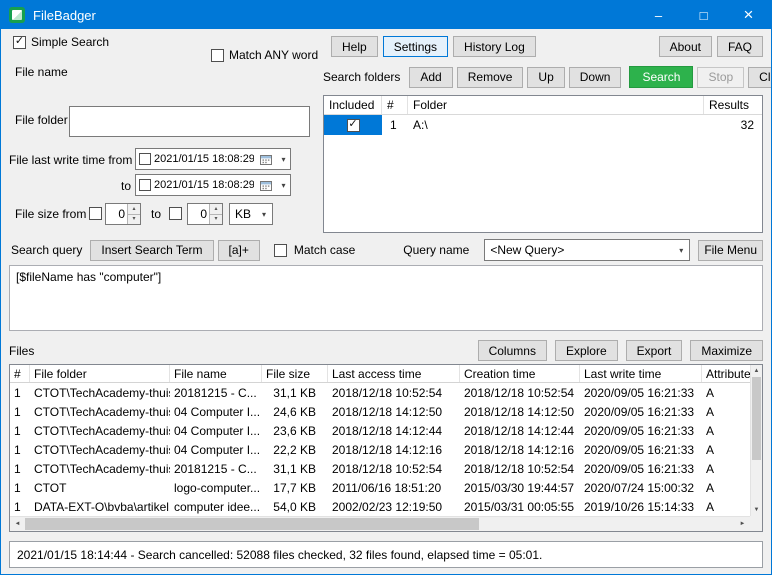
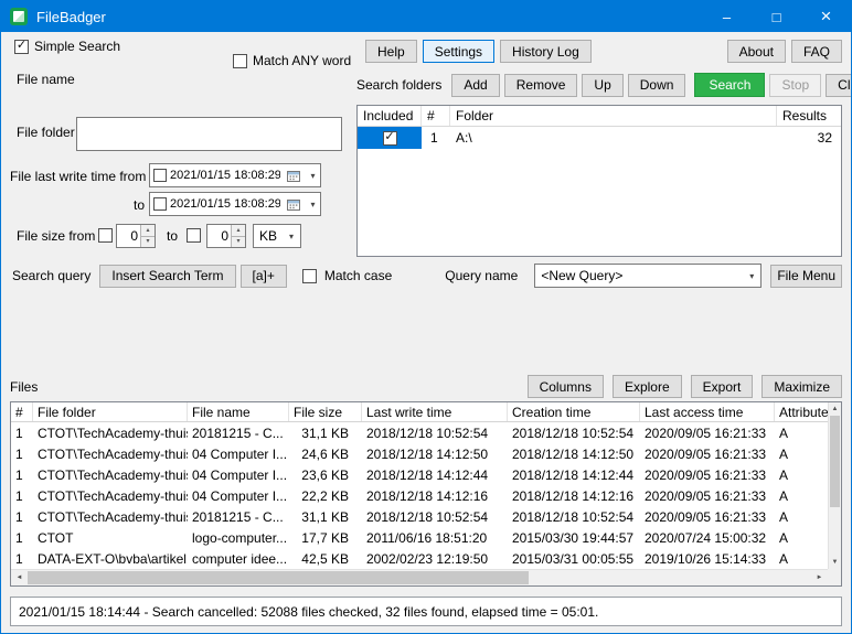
  FileBadger
  –
  □
  ×
  ✓
  Simple Search
  Match ANY word
  File name
  File folder
  File last write time from
  2021/01/15 18:08:29
  ▾
  to
  2021/01/15 18:08:29
  ▾
  File size from
  0
  to
  0
  KB
  ▾
  Help
  Settings
  History Log
  About
  FAQ
  Search folders
  Add
  Remove
  Up
  Down
  Search
  Stop
  Included
  #
  Folder
  Results
  ✓
  1
  A:\
  32
  Search query
  Insert Search Term
  [a]+
  Match case
  Query name
  <New Query>
  ▾
  File Menu
- [$fileName has "computer"]
  Files
  Columns
  Explore
  Export
  Maximize
  #
  File folder
  File name
  File size
- Last access time
+ Last write time
  Creation time
- Last write time
+ Last access time
  Attribute
  1
  CTOT\TechAcademy-thui
  20181215 - C...
  31,1 KB
  2018/12/18 10:52:54
  2018/12/18 10:52:54
  2020/09/05 16:21:33
  A
  1
  CTOT\TechAcademy-thui
  04 Computer I...
  24,6 KB
  2018/12/18 14:12:50
  2018/12/18 14:12:50
  2020/09/05 16:21:33
  A
  1
  CTOT\TechAcademy-thui
  04 Computer I...
  23,6 KB
  2018/12/18 14:12:44
  2018/12/18 14:12:44
  2020/09/05 16:21:33
  A
  1
  CTOT\TechAcademy-thui
  04 Computer I...
  22,2 KB
  2018/12/18 14:12:16
  2018/12/18 14:12:16
  2020/09/05 16:21:33
  A
  1
  CTOT\TechAcademy-thui
  20181215 - C...
  31,1 KB
  2018/12/18 10:52:54
  2018/12/18 10:52:54
  2020/09/05 16:21:33
  A
  1
  CTOT
  logo-computer...
  17,7 KB
  2011/06/16 18:51:20
  2015/03/30 19:44:57
  2020/07/24 15:00:32
  A
  1
  DATA-EXT-O\bvba\artikel
  computer idee...
- 54,0 KB
+ 42,5 KB
  2002/02/23 12:19:50
  2015/03/31 00:05:55
  2019/10/26 15:14:33
  A
  2021/01/15 18:14:44 - Search cancelled: 52088 files checked, 32 files found, elapsed time = 05:01.
